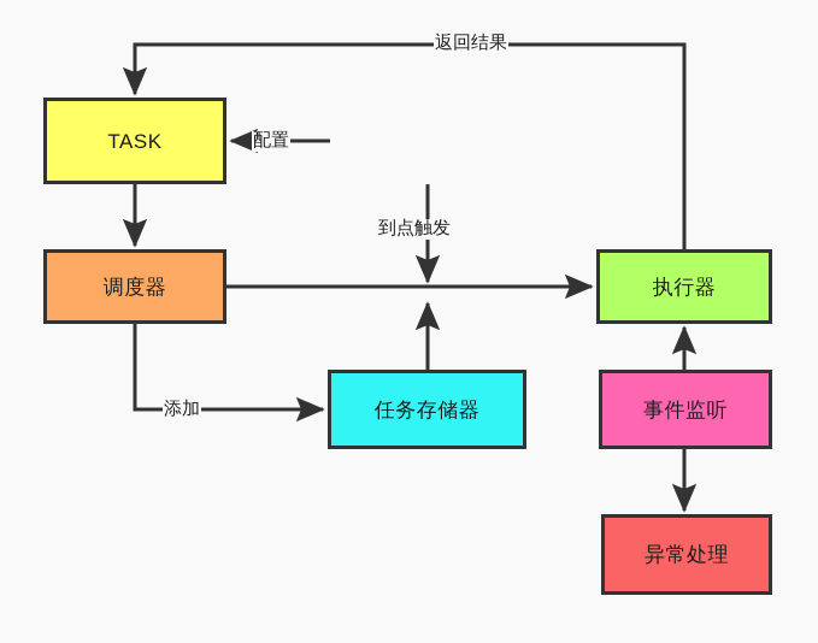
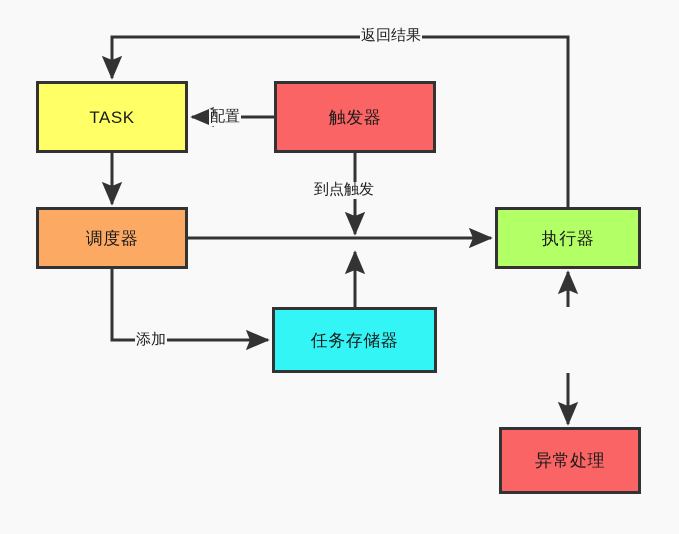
  TASK
+ 触发器
  调度器
  执行器
  任务存储器
- 事件监听
  异常处理
  返回结果
  配置
  到点触发
  添加
